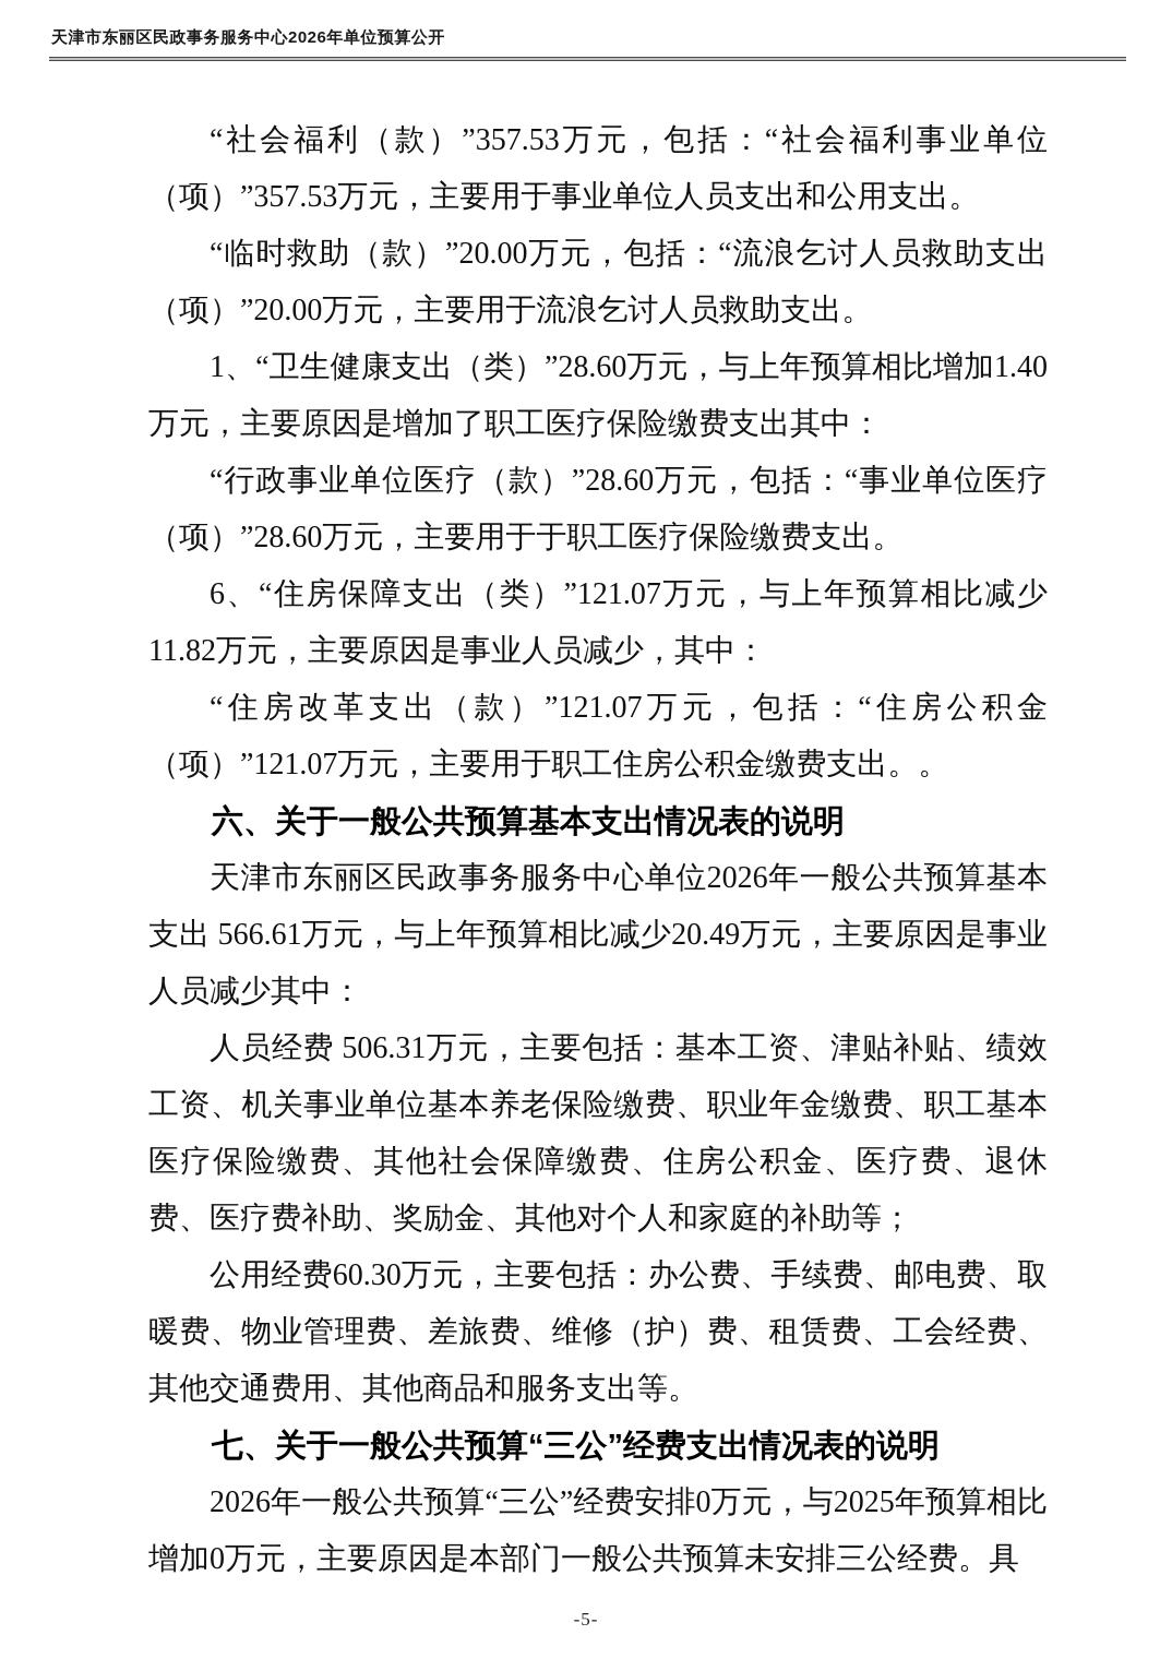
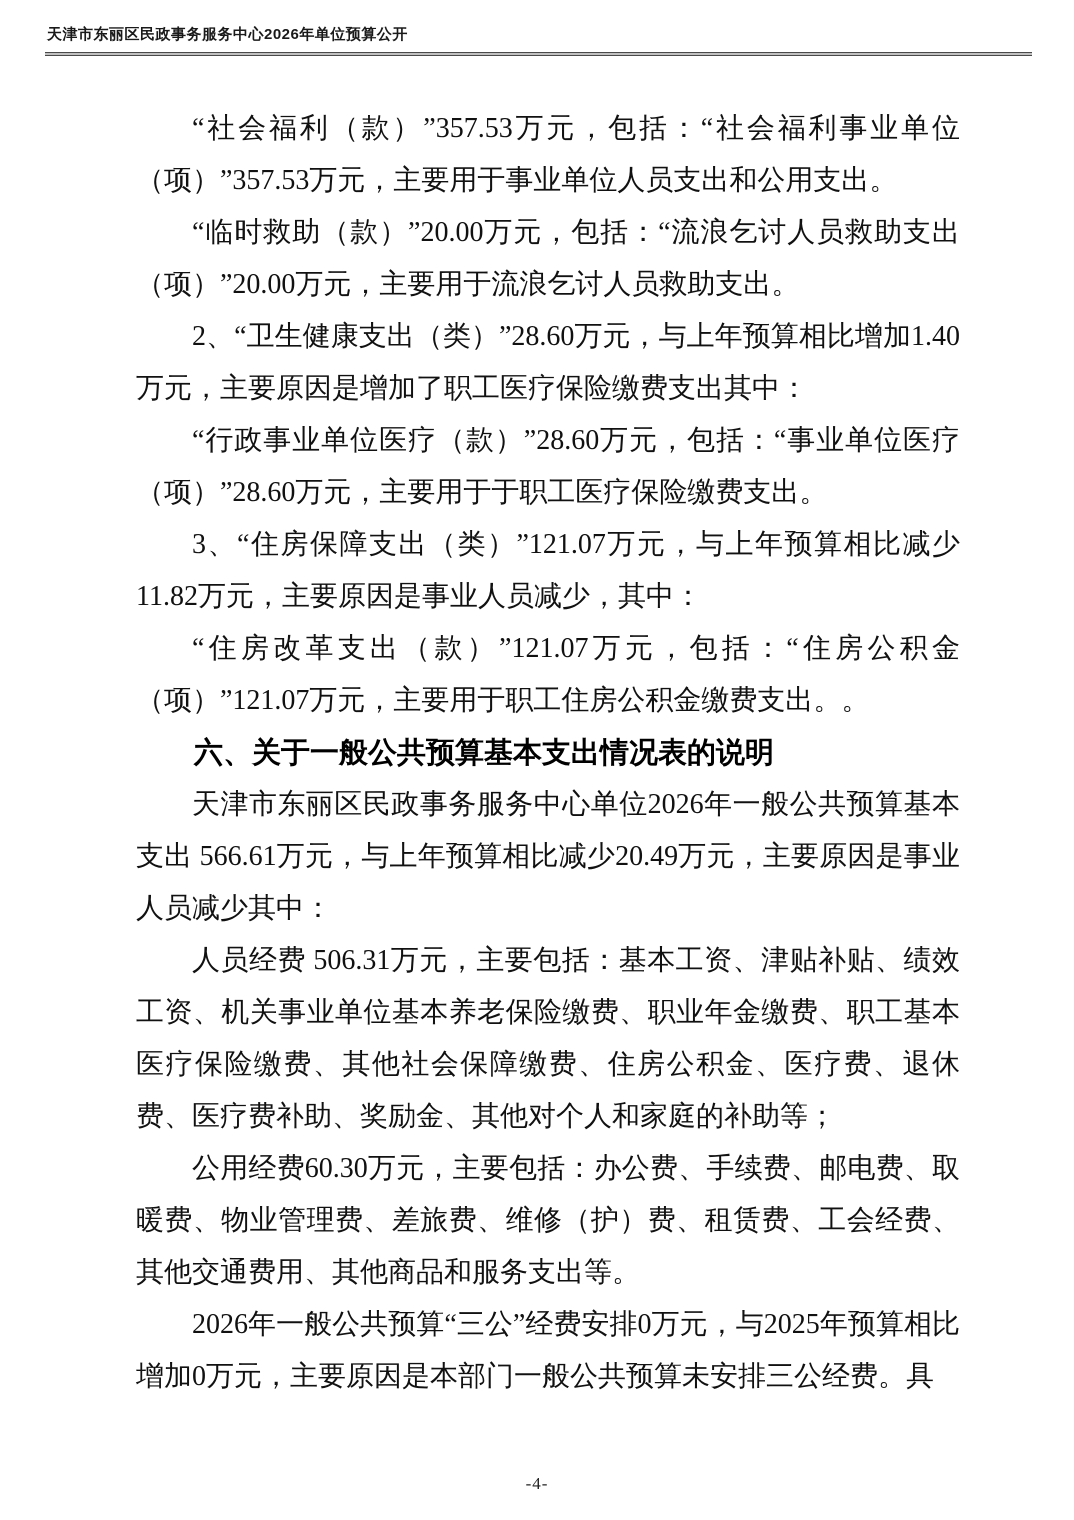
  天津市东丽区民政事务服务中心2026年单位预算公开
  “社会福利（款）”357.53万元，包括：“社会福利事业单位（项）”357.53万元，主要用于事业单位人员支出和公用支出。
  “临时救助（款）”20.00万元，包括：“流浪乞讨人员救助支出（项）”20.00万元，主要用于流浪乞讨人员救助支出。
- 1、“卫生健康支出（类）”28.60万元，与上年预算相比增加1.40万元，主要原因是增加了职工医疗保险缴费支出其中：
+ 2、“卫生健康支出（类）”28.60万元，与上年预算相比增加1.40万元，主要原因是增加了职工医疗保险缴费支出其中：
  “行政事业单位医疗（款）”28.60万元，包括：“事业单位医疗（项）”28.60万元，主要用于于职工医疗保险缴费支出。
- 6、“住房保障支出（类）”121.07万元，与上年预算相比减少11.82万元，主要原因是事业人员减少，其中：
+ 3、“住房保障支出（类）”121.07万元，与上年预算相比减少11.82万元，主要原因是事业人员减少，其中：
  “住房改革支出（款）”121.07万元，包括：“住房公积金（项）”121.07万元，主要用于职工住房公积金缴费支出。。
  六、关于一般公共预算基本支出情况表的说明
  天津市东丽区民政事务服务中心单位2026年一般公共预算基本支出 566.61万元，与上年预算相比减少20.49万元，主要原因是事业人员减少其中：
  人员经费 506.31万元，主要包括：基本工资、津贴补贴、绩效工资、机关事业单位基本养老保险缴费、职业年金缴费、职工基本医疗保险缴费、其他社会保障缴费、住房公积金、医疗费、退休费、医疗费补助、奖励金、其他对个人和家庭的补助等；
  公用经费60.30万元，主要包括：办公费、手续费、邮电费、取暖费、物业管理费、差旅费、维修（护）费、租赁费、工会经费、其他交通费用、其他商品和服务支出等。
- 七、关于一般公共预算“三公”经费支出情况表的说明
  2026年一般公共预算“三公”经费安排0万元，与2025年预算相比增加0万元，主要原因是本部门一般公共预算未安排三公经费。具
- -5-
+ -4-
